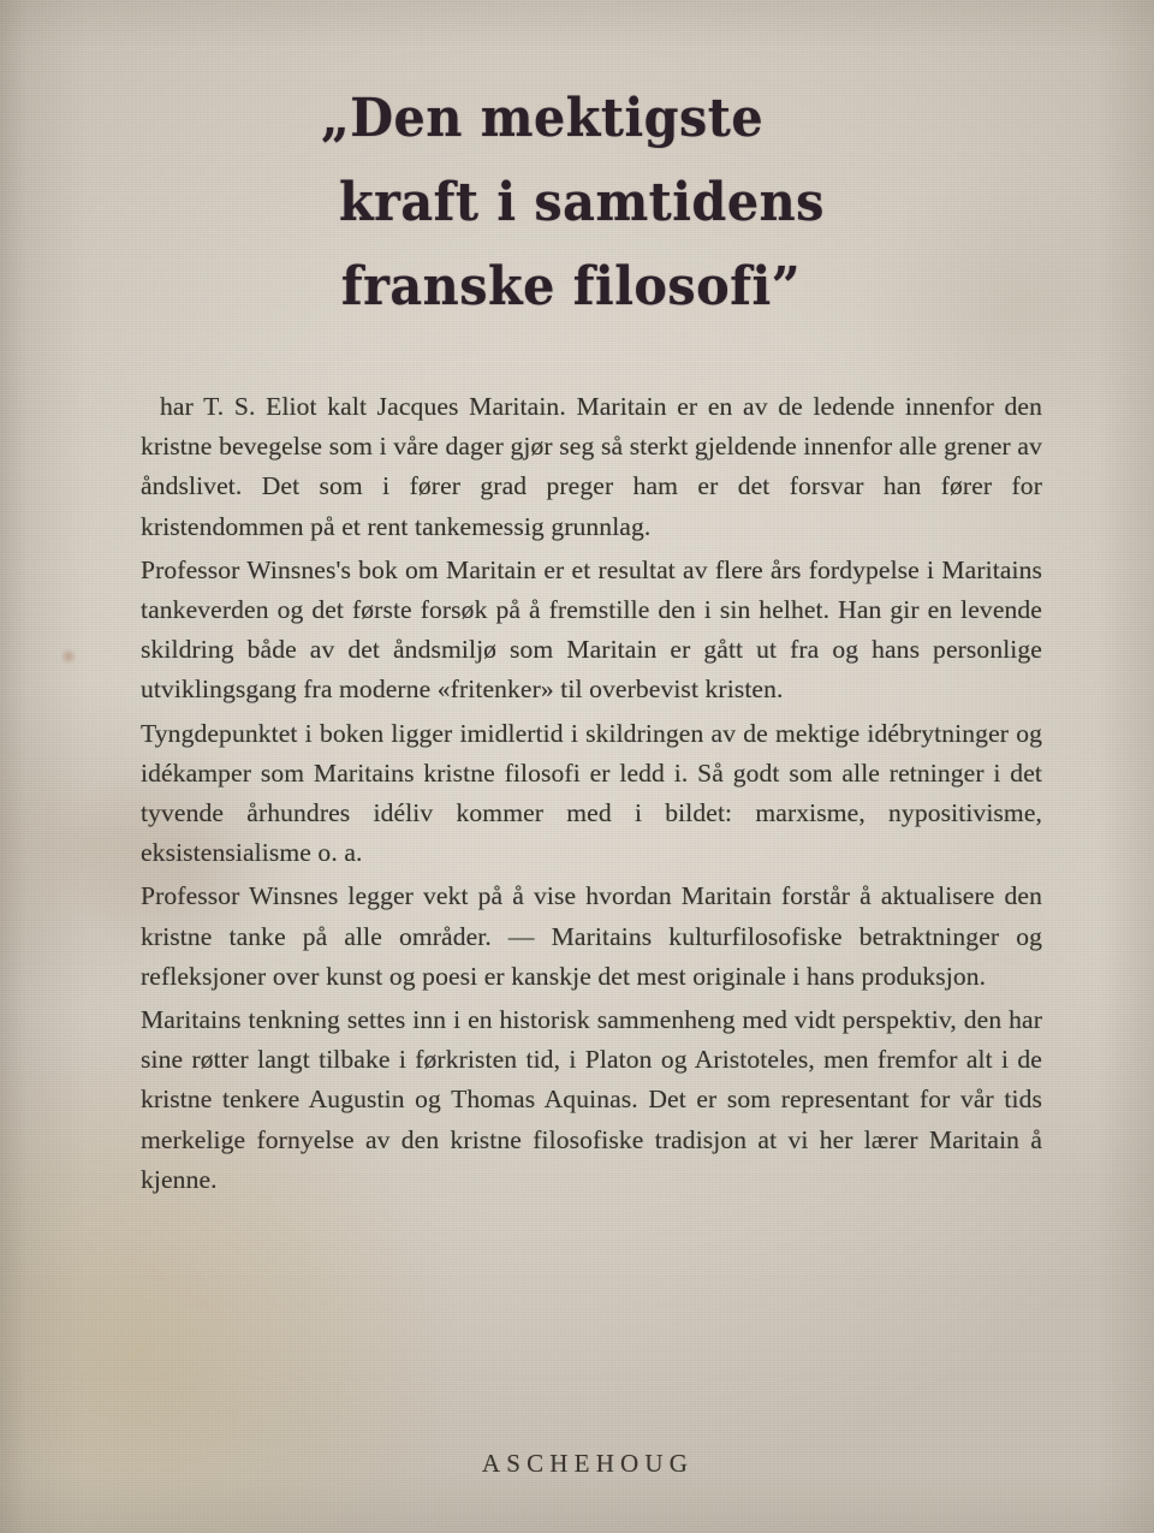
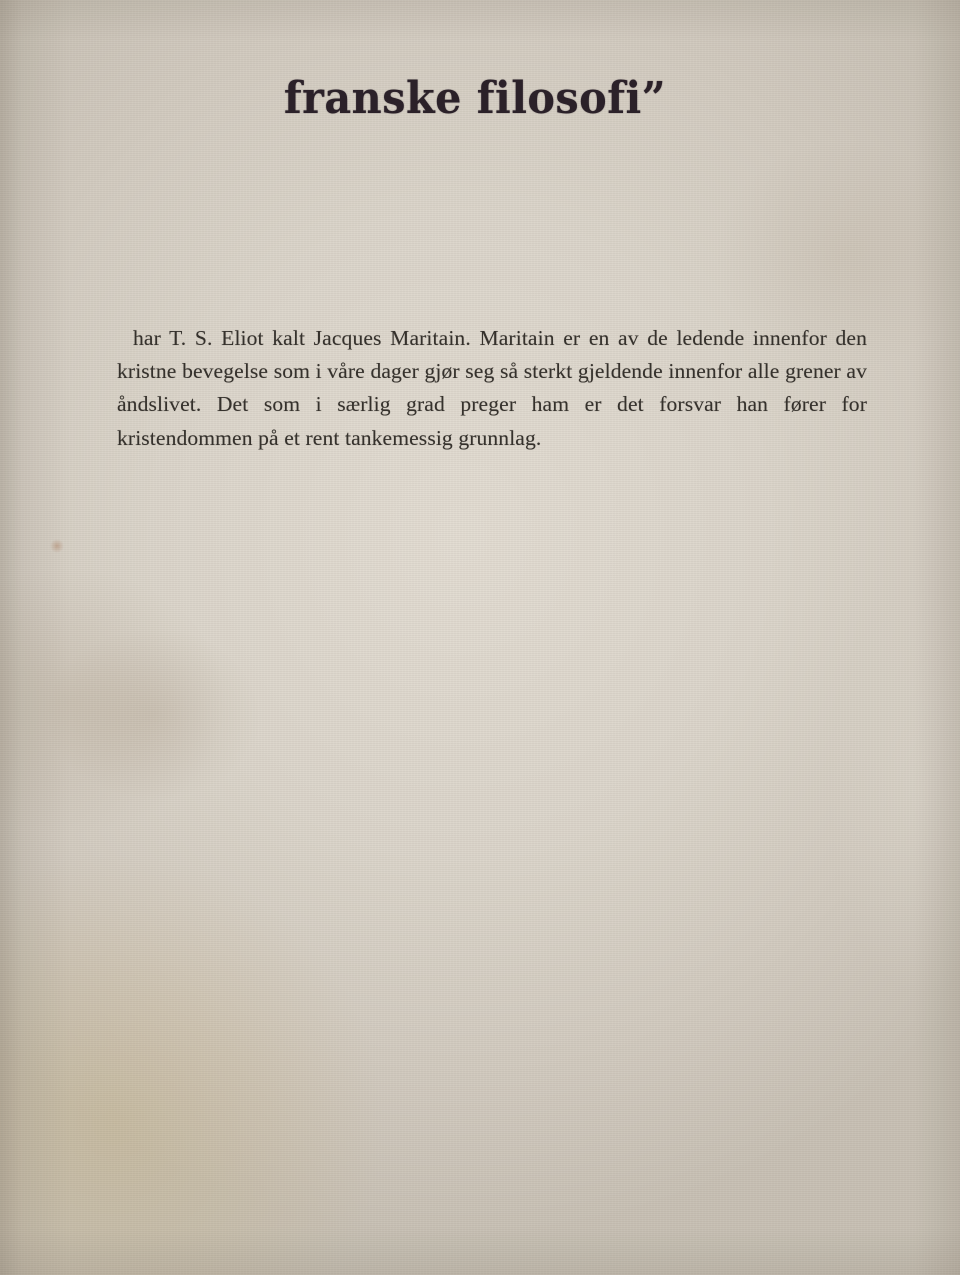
- „Den mektigste
- kraft i samtidens
  franske filosofi”
- har T. S. Eliot kalt Jacques Maritain. Maritain er en av de ledende innenfor den kristne bevegelse som i våre dager gjør seg så sterkt gjeldende innenfor alle grener av åndslivet. Det som i fører grad preger ham er det forsvar han fører for kristendommen på et rent tankemessig grunnlag.
+ har T. S. Eliot kalt Jacques Maritain. Maritain er en av de ledende innenfor den kristne bevegelse som i våre dager gjør seg så sterkt gjeldende innenfor alle grener av åndslivet. Det som i særlig grad preger ham er det forsvar han fører for kristendommen på et rent tankemessig grunnlag.
- Professor Winsnes's bok om Maritain er et resultat av flere års fordypelse i Maritains tankeverden og det første forsøk på å fremstille den i sin helhet. Han gir en levende skildring både av det åndsmiljø som Maritain er gått ut fra og hans personlige utviklingsgang fra moderne «fritenker» til overbevist kristen.
- Tyngdepunktet i boken ligger imidlertid i skildringen av de mektige idébrytninger og idékamper som Maritains kristne filosofi er ledd i. Så godt som alle retninger i det tyvende århundres idéliv kommer med i bildet: marxisme, nypositivisme, eksistensialisme o. a.
- Professor Winsnes legger vekt på å vise hvordan Maritain forstår å aktualisere den kristne tanke på alle områder. — Maritains kulturfilosofiske betraktninger og refleksjoner over kunst og poesi er kanskje det mest originale i hans produksjon.
- Maritains tenkning settes inn i en historisk sammenheng med vidt perspektiv, den har sine røtter langt tilbake i førkristen tid, i Platon og Aristoteles, men fremfor alt i de kristne tenkere Augustin og Thomas Aquinas. Det er som representant for vår tids merkelige fornyelse av den kristne filosofiske tradisjon at vi her lærer Maritain å kjenne.
- ASCHEHOUG
